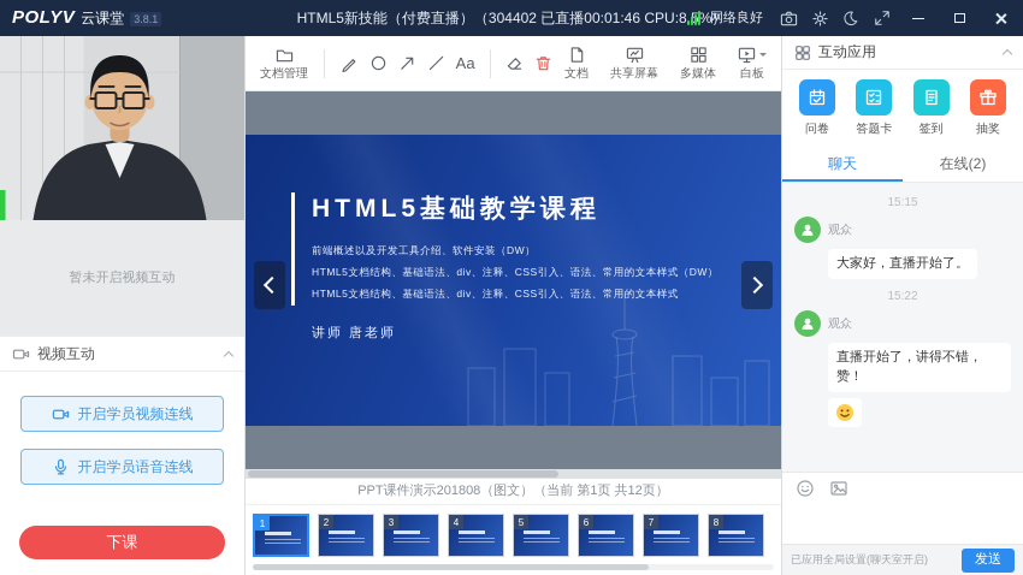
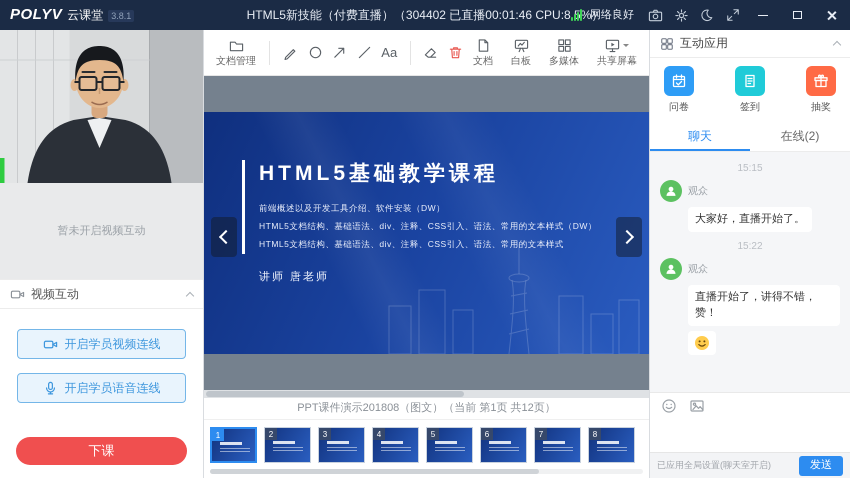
  POLYV
  云课堂
  3.8.1
  HTML5新技能（付费直播）（304402 已直播00:01:46 CPU:8.%）
  网络良好
  暂未开启视频互动
  视频互动
  开启学员视频连线
  开启学员语音连线
  下课
  文档管理
  Aa
  文档
- 共享屏幕
+ 白板
  多媒体
- 白板
+ 共享屏幕
  HTML5基础教学课程
  前端概述以及开发工具介绍、软件安装（DW）
  HTML5文档结构、基础语法、div、注释、CSS引入、语法、常用的文本样式（DW）
  HTML5文档结构、基础语法、div、注释、CSS引入、语法、常用的文本样式
  讲师 唐老师
  PPT课件演示201808（图文）（当前 第1页 共12页）
  1
  2
  3
  4
  5
  6
  7
  8
  互动应用
  问卷
- 答题卡
  签到
  抽奖
  聊天
  在线(2)
  15:15
  观众
  大家好，直播开始了。
  15:22
  观众
  直播开始了，讲得不错，赞！
  已应用全局设置(聊天室开启)
  发送
